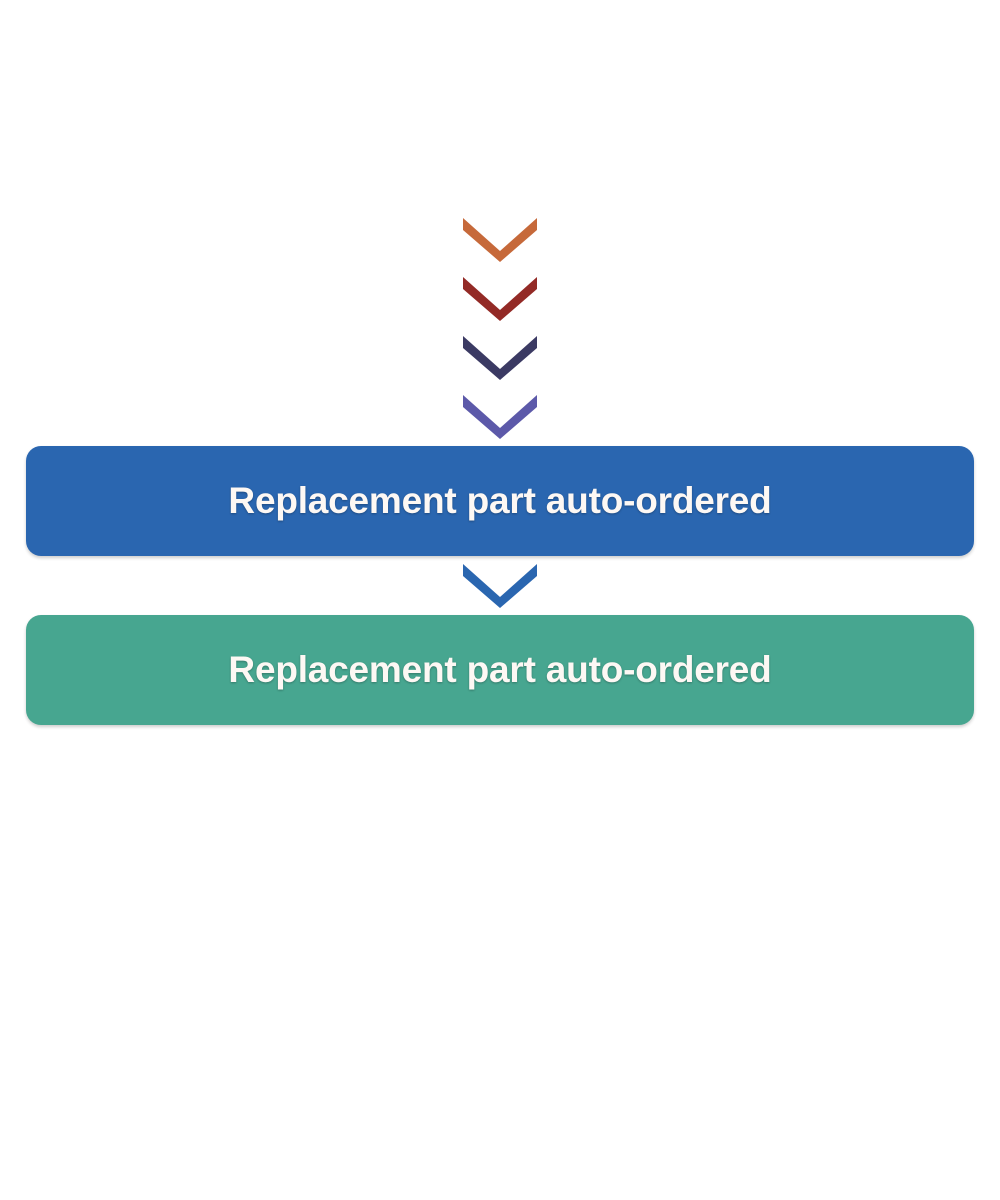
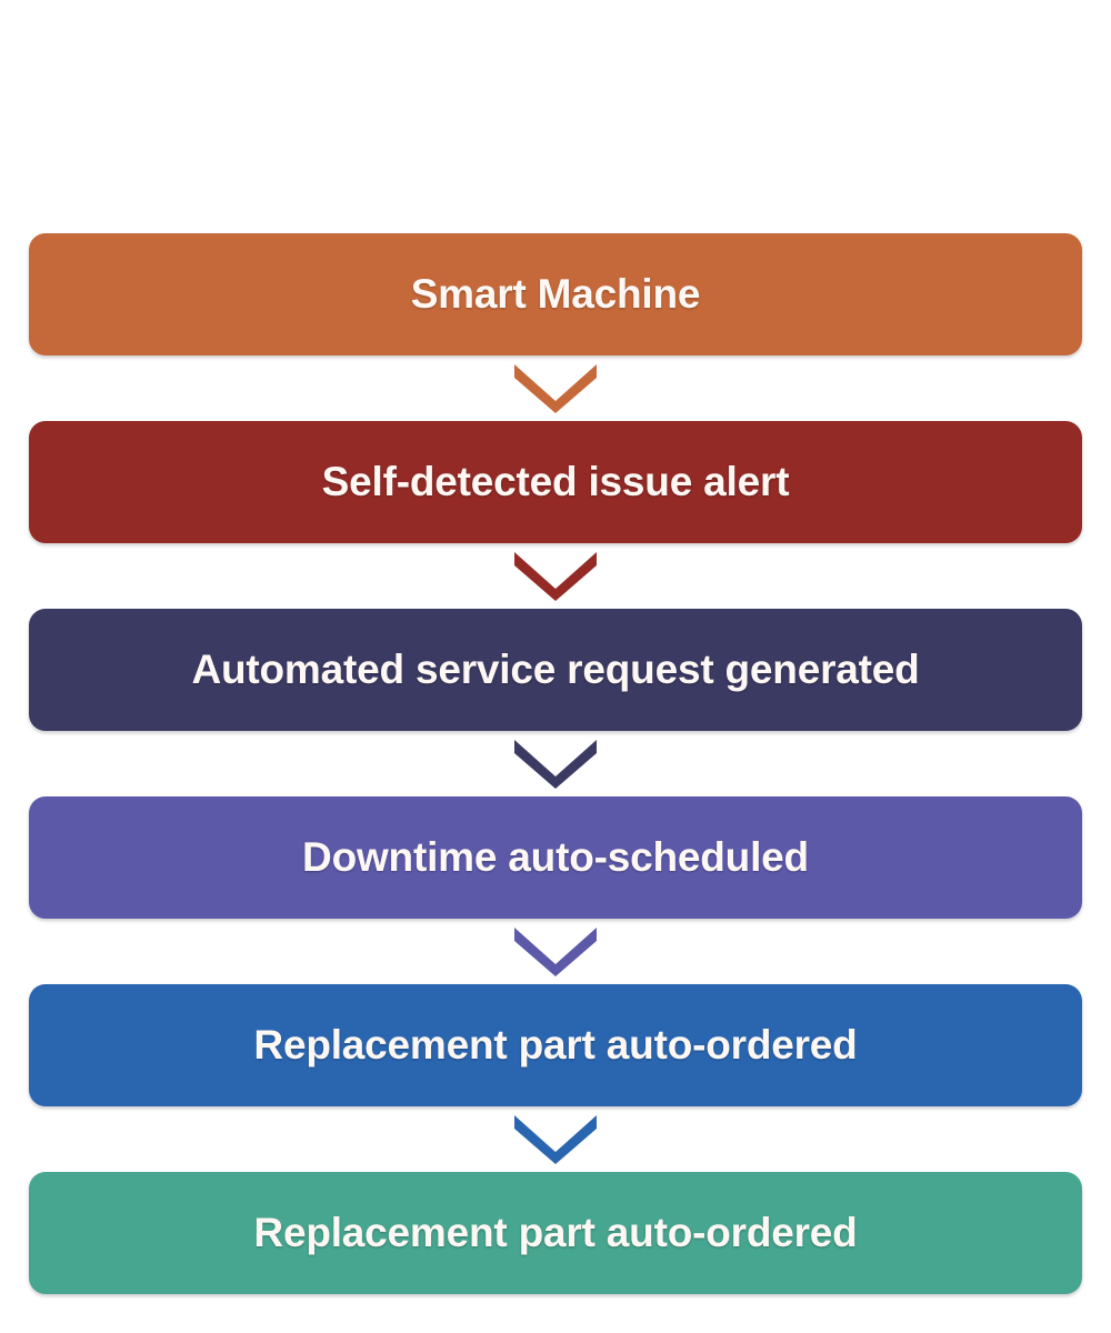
+ Smart Machine
+ Self-detected issue alert
+ Automated service request generated
+ Downtime auto-scheduled
  Replacement part auto-ordered
  Replacement part auto-ordered
